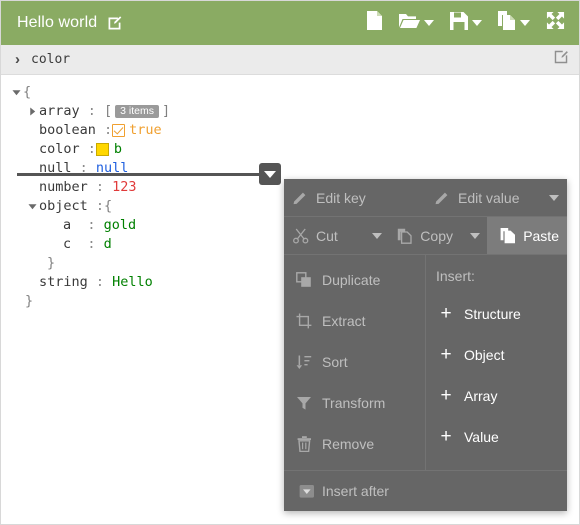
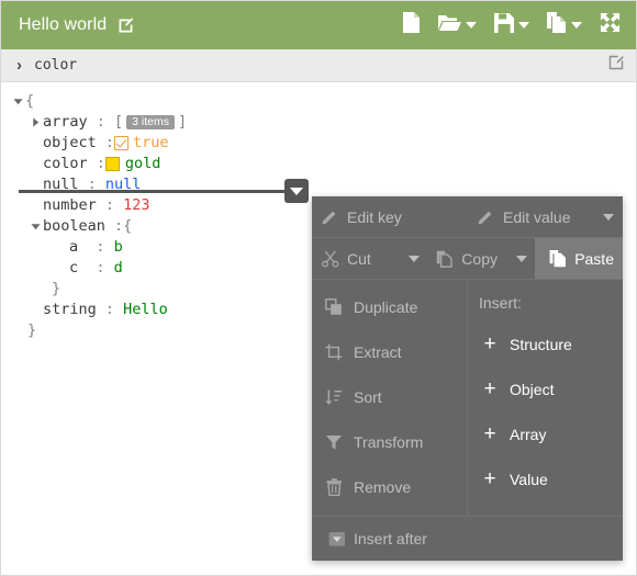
  Hello world
  ›
  color
  {
  array
  :
  [
  3 items
  ]
- boolean
+ object
  :
  true
  color
  :
- b
+ gold
  null
  :
  null
  number
  :
  123
- object
+ boolean
  :
  {
  a
  :
- gold
+ b
  c
  :
  d
  }
  string
  :
  Hello
  }
  Edit key
  Edit value
  Cut
  Copy
  Paste
  Duplicate
  Extract
  Sort
  Transform
  Remove
  Insert:
  +
  Structure
  +
  Object
  +
  Array
  +
  Value
  Insert after
